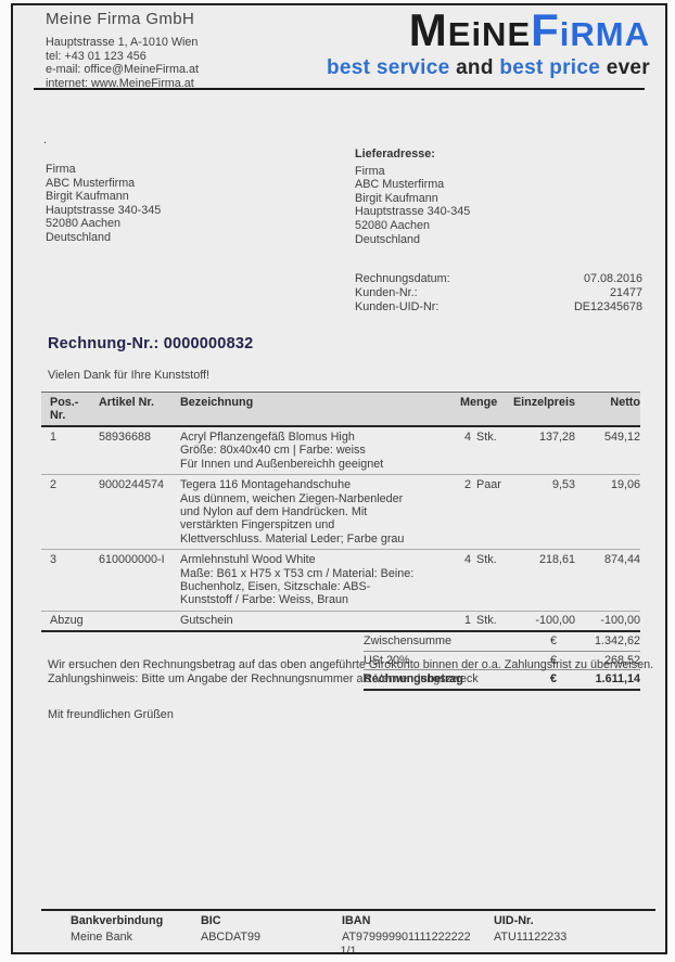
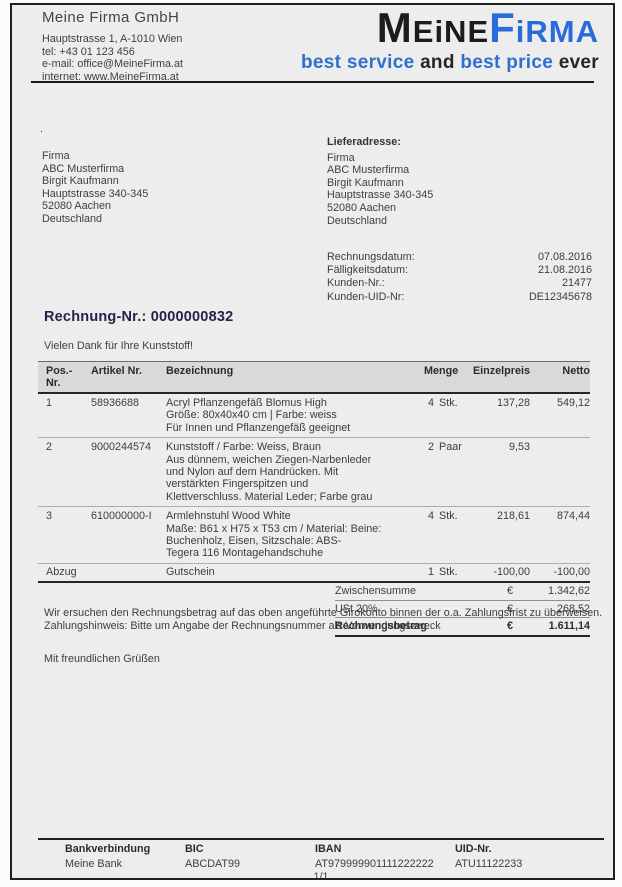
  Meine Firma GmbH
  Hauptstrasse 1, A-1010 Wien
  tel: +43 01 123 456
  e-mail: office@MeineFirma.at
  internet: www.MeineFirma.at
  MEiNEFiRMA
  best service and best price ever
  .
  Firma
  ABC Musterfirma
  Birgit Kaufmann
  Hauptstrasse 340-345
  52080 Aachen
  Deutschland
  Lieferadresse:
  Firma
  ABC Musterfirma
  Birgit Kaufmann
  Hauptstrasse 340-345
  52080 Aachen
  Deutschland
  Rechnungsdatum:
  07.08.2016
+ Fälligkeitsdatum:
+ 21.08.2016
  Kunden-Nr.:
  21477
  Kunden-UID-Nr:
  DE12345678
  Rechnung-Nr.: 0000000832
  Vielen Dank für Ihre Kunststoff!
  Pos.-Nr.
  Artikel Nr.
  Bezeichnung
  Menge
  Einzelpreis
  Netto
  1
  58936688
  Acryl Pflanzengefäß Blomus High
  Größe: 80x40x40 cm | Farbe: weiss
- Für Innen und Außenbereichh geeignet
+ Für Innen und Pflanzengefäß geeignet
  4 Stk.
  137,28
  549,12
  2
  9000244574
- Tegera 116 Montagehandschuhe
+ Kunststoff / Farbe: Weiss, Braun
  Aus dünnem, weichen Ziegen-Narbenleder
  und Nylon auf dem Handrücken. Mit
  verstärkten Fingerspitzen und
  Klettverschluss. Material Leder; Farbe grau
  2 Paar
  9,53
- 19,06
  3
  610000000-I
  Armlehnstuhl Wood White
  Maße: B61 x H75 x T53 cm / Material: Beine:
  Buchenholz, Eisen, Sitzschale: ABS-
- Kunststoff / Farbe: Weiss, Braun
+ Tegera 116 Montagehandschuhe
  4 Stk.
  218,61
  874,44
  Abzug
  Gutschein
  1 Stk.
  -100,00
  -100,00
  Zwischensumme
  €
  1.342,62
  USt 20%
  €
  268,52
  Rechnungsbetrag
  €
  1.611,14
  Wir ersuchen den Rechnungsbetrag auf das oben angeführte Girokonto binnen der o.a. Zahlungsfrist zu überweisen.
  Zahlungshinweis: Bitte um Angabe der Rechnungsnummer als Verwendungszweck
  Mit freundlichen Grüßen
  Bankverbindung
  Meine Bank
  BIC
  ABCDAT99
  IBAN
  AT979999901111222222
  UID-Nr.
  ATU11122233
  1/1
